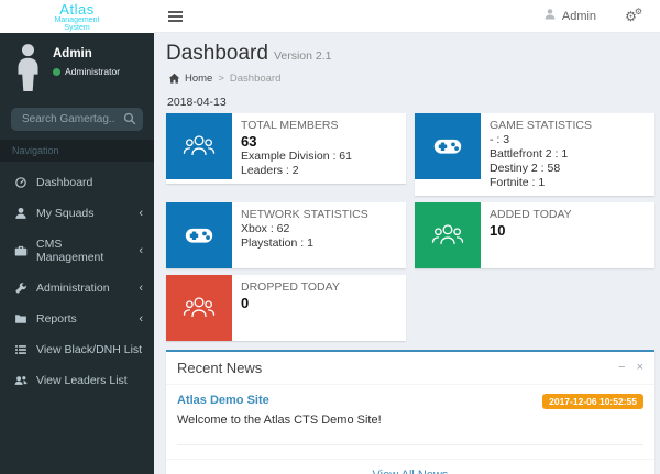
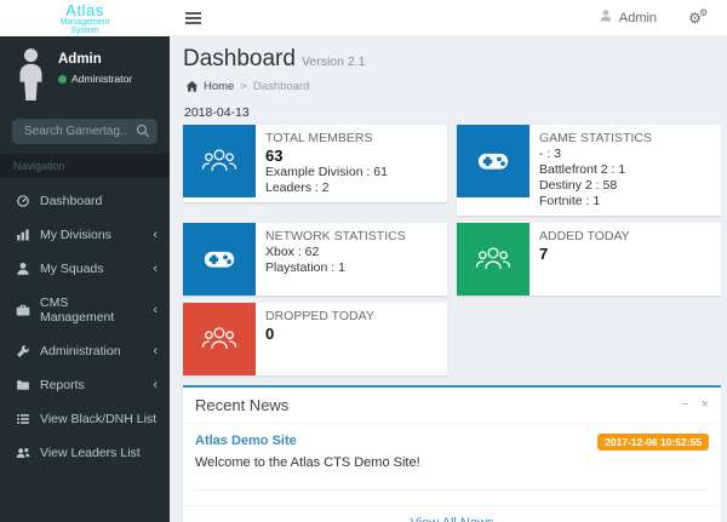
  Atlas
  Admin
  ⚙
  ⚙
  Admin
  Administrator
  Search Gamertag..
  Navigation
  Dashboard
+ My Divisions
  My Squads
  CMS Management
  Administration
  Reports
  View Black/DNH List
  View Leaders List
  Dashboard Version 2.1
  Home
  >
  Dashboard
  2018-04-13
  TOTAL MEMBERS
  63
  Example Division : 61
  Leaders : 2
  GAME STATISTICS
  - : 3
  Battlefront 2 : 1
  Destiny 2 : 58
  Fortnite : 1
  NETWORK STATISTICS
  Xbox : 62
  Playstation : 1
  ADDED TODAY
- 10
+ 7
  DROPPED TODAY
  0
  Recent News
  −
  ×
  Atlas Demo Site
  2017-12-06 10:52:55
  Welcome to the Atlas CTS Demo Site!
